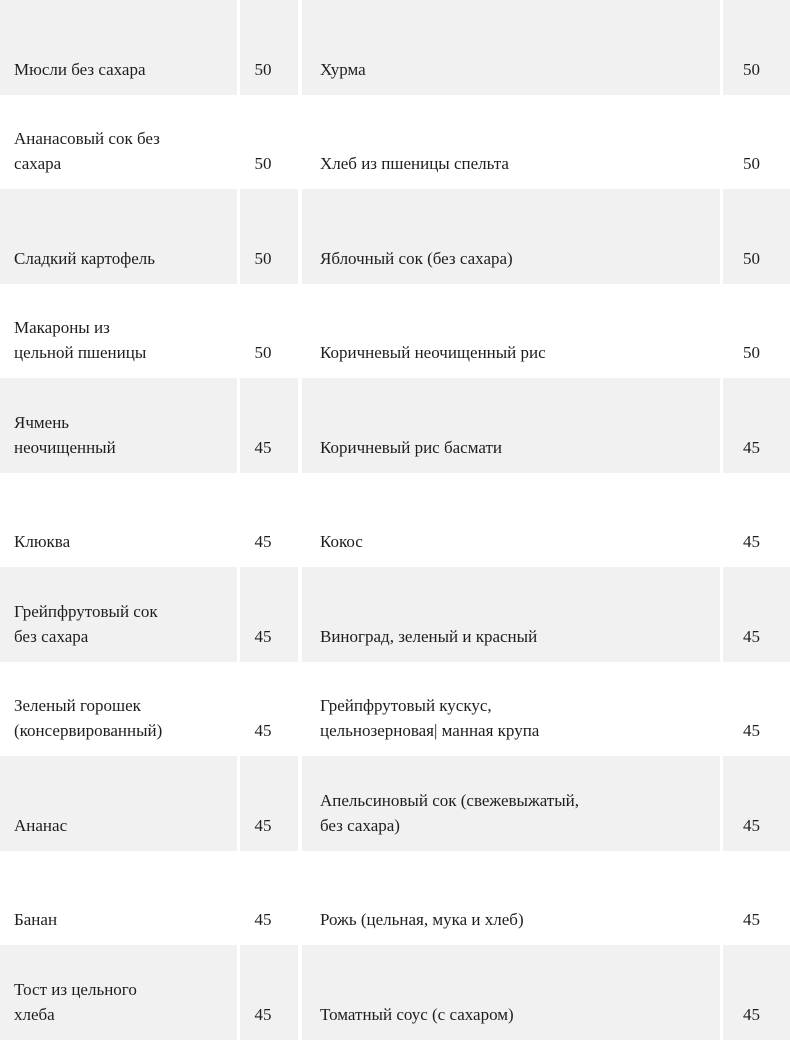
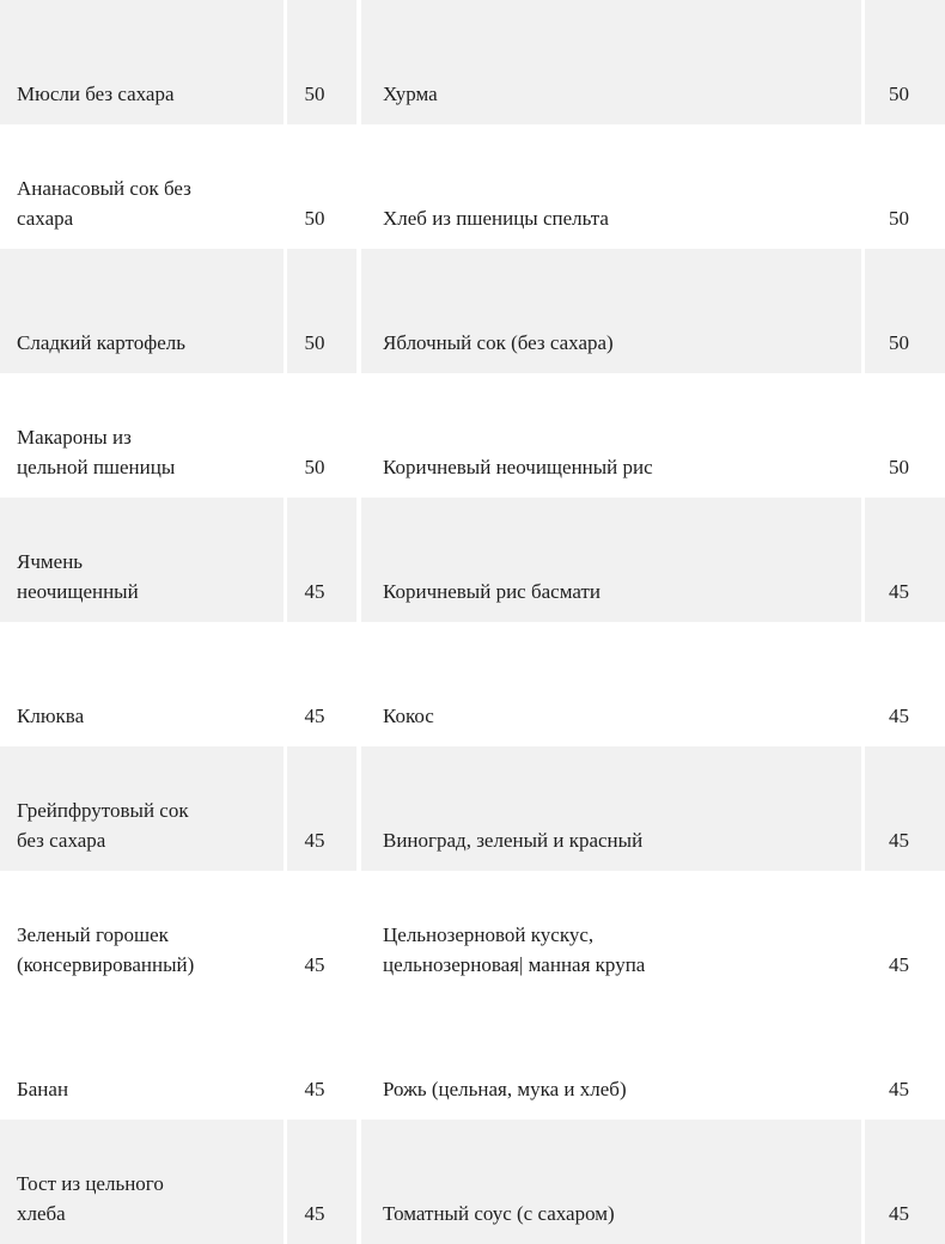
  Мюсли без сахара	50	Хурма	50
  Ананасовый сок без сахара	50	Хлеб из пшеницы спельта	50
  Сладкий картофель	50	Яблочный сок (без сахара)	50
  Макароны из цельной пшеницы	50	Коричневый неочищенный рис	50
  Ячмень неочищенный	45	Коричневый рис басмати	45
  Клюква	45	Кокос	45
  Грейпфрутовый сок без сахара	45	Виноград, зеленый и красный	45
- Зеленый горошек (консервированный)	45	Грейпфрутовый кускус, цельнозерновая| манная крупа	45
+ Зеленый горошек (консервированный)	45	Цельнозерновой кускус, цельнозерновая| манная крупа	45
- Ананас	45	Апельсиновый сок (свежевыжатый, без сахара)	45
  Банан	45	Рожь (цельная, мука и хлеб)	45
  Тост из цельного хлеба	45	Томатный соус (с сахаром)	45
